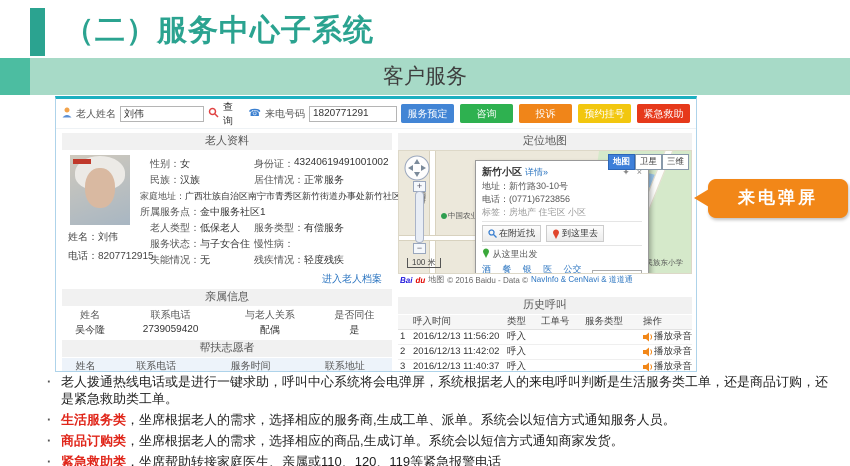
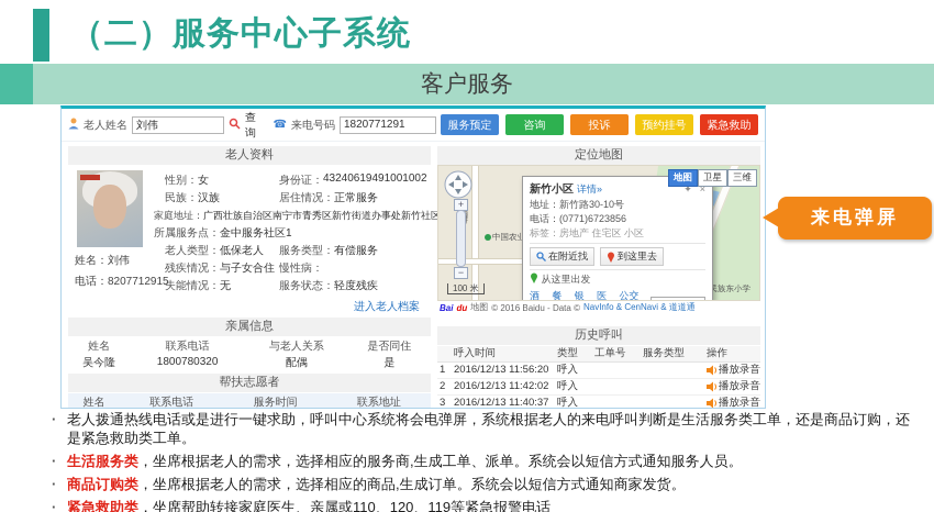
  （二）服务中心子系统
  客户服务
  老人姓名
  刘伟
  查询
  ☎
  来电号码
  1820771291
  服务预定
  咨询
  投诉
  预约挂号
  紧急救助
  老人资料
  姓名：刘伟
  电话：8207712915
  性别：
  女
  身份证：
  43240619491001002
  民族：
  汉族
  居住情况：
  正常服务
  家庭地址：
  广西壮族自治区南宁市青秀区新竹街道办事处新竹社区
  所属服务点：
  金中服务社区1
  老人类型：
  低保老人
  服务类型：
  有偿服务
- 服务状态：
+ 残疾情况：
  与子女合住
  慢性病：
  失能情况：
  无
- 残疾情况：
+ 服务状态：
  轻度残疾
  进入老人档案
  亲属信息
  姓名	联系电话	与老人关系	是否同住
- 吴今隆	2739059420	配偶	是
+ 吴今隆	1800780320	配偶	是
  帮扶志愿者
  姓名	联系电话	服务时间	联系地址
  定位地图
  +
  −
  地图
  卫星
  三维
  民族东小学
  100 米
  新竹小区
  详情»
  ✦
  ×
  地址：新竹路30-10号
  电话：(0771)6723856
  标签：房地产 住宅区 小区
  在附近找
  到这里去
  从这里出发
  Bai
  du
  地图
  © 2016 Baidu - Data ©
  NavInfo & CenNavi & 道道通
  历史呼叫
  	呼入时间	类型	工单号	服务类型	操作
  1	2016/12/13 11:56:20	呼入			播放录音
  2	2016/12/13 11:42:02	呼入			播放录音
  3	2016/12/13 11:40:37	呼入			播放录音
  来电弹屏
  老人拨通热线电话或是进行一键求助，呼叫中心系统将会电弹屏，系统根据老人的来电呼叫判断是生活服务类工单，还是商品订购，还是紧急救助类工单。
  生活服务类，坐席根据老人的需求，选择相应的服务商,生成工单、派单。系统会以短信方式通知服务人员。
  商品订购类，坐席根据老人的需求，选择相应的商品,生成订单。系统会以短信方式通知商家发货。
  紧急救助类，坐席帮助转接家庭医生、亲属或110、120、119等紧急报警电话
